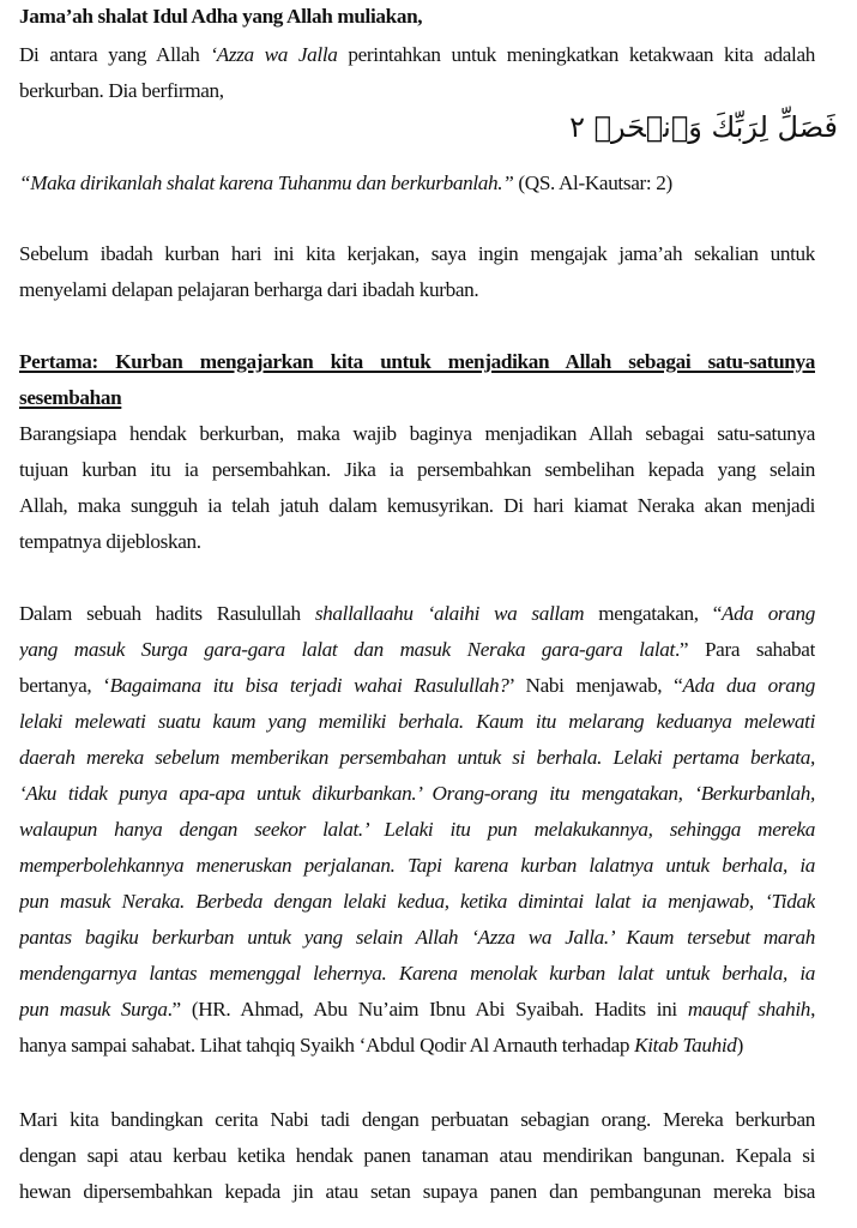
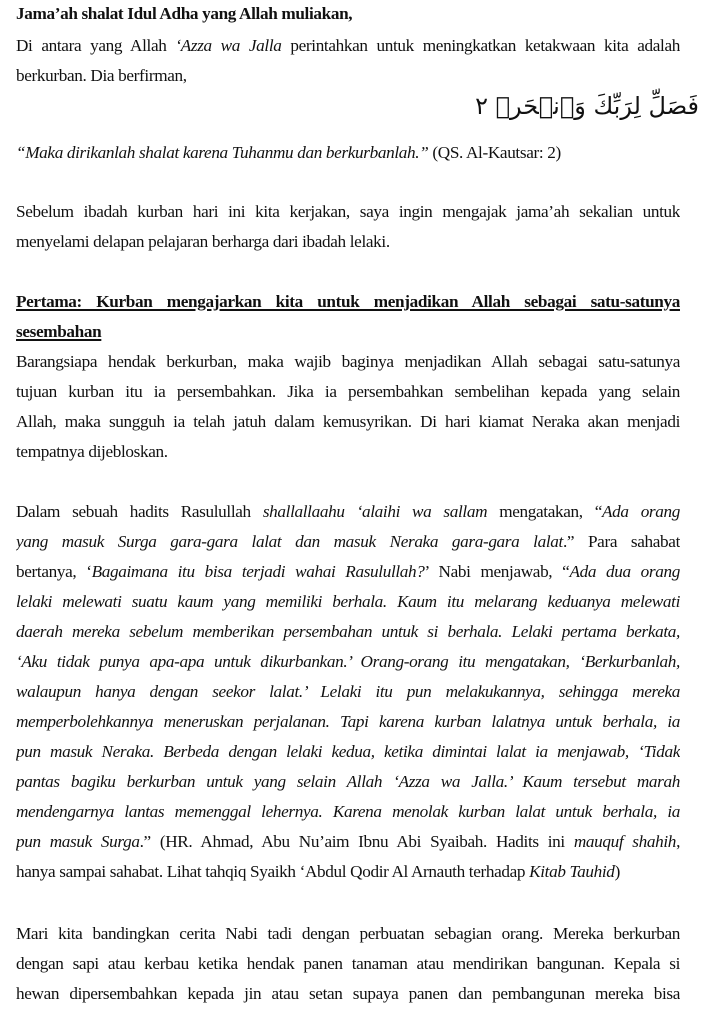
  Jama’ah shalat Idul Adha yang Allah muliakan,
  Di antara yang Allah ‘Azza wa Jalla perintahkan untuk meningkatkan ketakwaan kita adalah
  berkurban. Dia berfirman,
  “Maka dirikanlah shalat karena Tuhanmu dan berkurbanlah.” (QS. Al-Kautsar: 2)
  Sebelum ibadah kurban hari ini kita kerjakan, saya ingin mengajak jama’ah sekalian untuk
- menyelami delapan pelajaran berharga dari ibadah kurban.
+ menyelami delapan pelajaran berharga dari ibadah lelaki.
  Pertama: Kurban mengajarkan kita untuk menjadikan Allah sebagai satu-satunya
  sesembahan
  Barangsiapa hendak berkurban, maka wajib baginya menjadikan Allah sebagai satu-satunya
  tujuan kurban itu ia persembahkan. Jika ia persembahkan sembelihan kepada yang selain
  Allah, maka sungguh ia telah jatuh dalam kemusyrikan. Di hari kiamat Neraka akan menjadi
  tempatnya dijebloskan.
  Dalam sebuah hadits Rasulullah shallallaahu ‘alaihi wa sallam mengatakan, “Ada orang
  yang masuk Surga gara-gara lalat dan masuk Neraka gara-gara lalat.” Para sahabat
  bertanya, ‘Bagaimana itu bisa terjadi wahai Rasulullah?’ Nabi menjawab, “Ada dua orang
  lelaki melewati suatu kaum yang memiliki berhala. Kaum itu melarang keduanya melewati
  daerah mereka sebelum memberikan persembahan untuk si berhala. Lelaki pertama berkata,
  ‘Aku tidak punya apa-apa untuk dikurbankan.’ Orang-orang itu mengatakan, ‘Berkurbanlah,
  walaupun hanya dengan seekor lalat.’ Lelaki itu pun melakukannya, sehingga mereka
  memperbolehkannya meneruskan perjalanan. Tapi karena kurban lalatnya untuk berhala, ia
  pun masuk Neraka. Berbeda dengan lelaki kedua, ketika dimintai lalat ia menjawab, ‘Tidak
  pantas bagiku berkurban untuk yang selain Allah ‘Azza wa Jalla.’ Kaum tersebut marah
  mendengarnya lantas memenggal lehernya. Karena menolak kurban lalat untuk berhala, ia
  pun masuk Surga.” (HR. Ahmad, Abu Nu’aim Ibnu Abi Syaibah. Hadits ini mauquf shahih,
  hanya sampai sahabat. Lihat tahqiq Syaikh ‘Abdul Qodir Al Arnauth terhadap Kitab Tauhid)
  Mari kita bandingkan cerita Nabi tadi dengan perbuatan sebagian orang. Mereka berkurban
  dengan sapi atau kerbau ketika hendak panen tanaman atau mendirikan bangunan. Kepala si
  hewan dipersembahkan kepada jin atau setan supaya panen dan pembangunan mereka bisa
  فَصَلِّ لِرَبِّكَ وَٱنۡحَرۡ ٢
